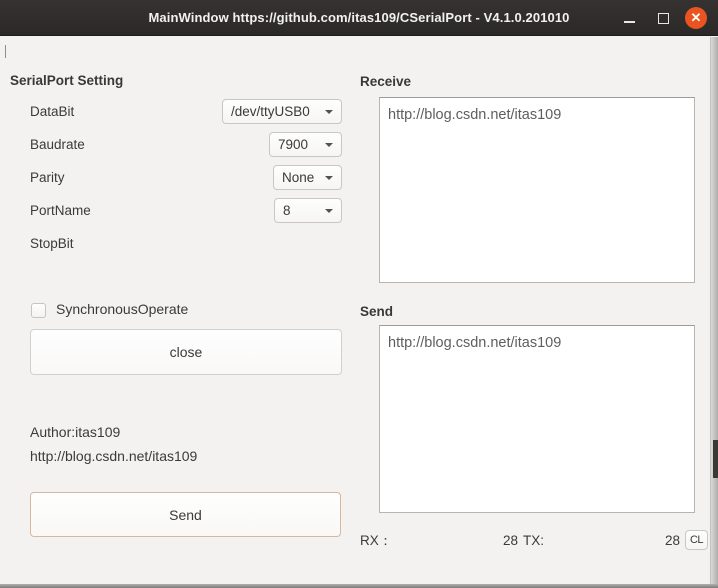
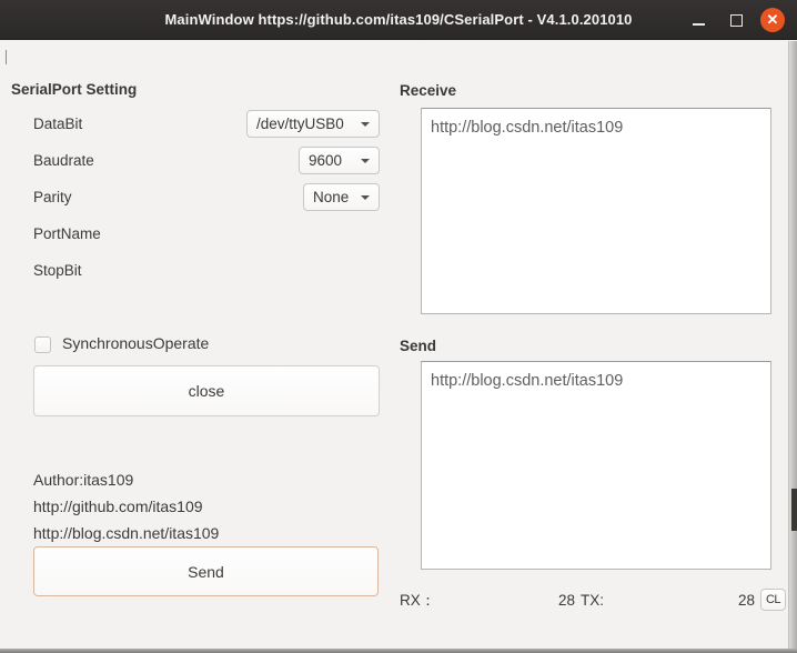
  MainWindow https://github.com/itas109/CSerialPort - V4.1.0.201010
  ✕
  SerialPort Setting
  DataBit
  /dev/ttyUSB0
  Baudrate
- 7900
+ 9600
  Parity
  None
  PortName
- 8
  StopBit
  SynchronousOperate
  close
  Author:itas109
+ http://github.com/itas109
  http://blog.csdn.net/itas109
  Send
  Receive
  http://blog.csdn.net/itas109
  Send
  http://blog.csdn.net/itas109
  RX：
  28
  TX:
  28
  CL
